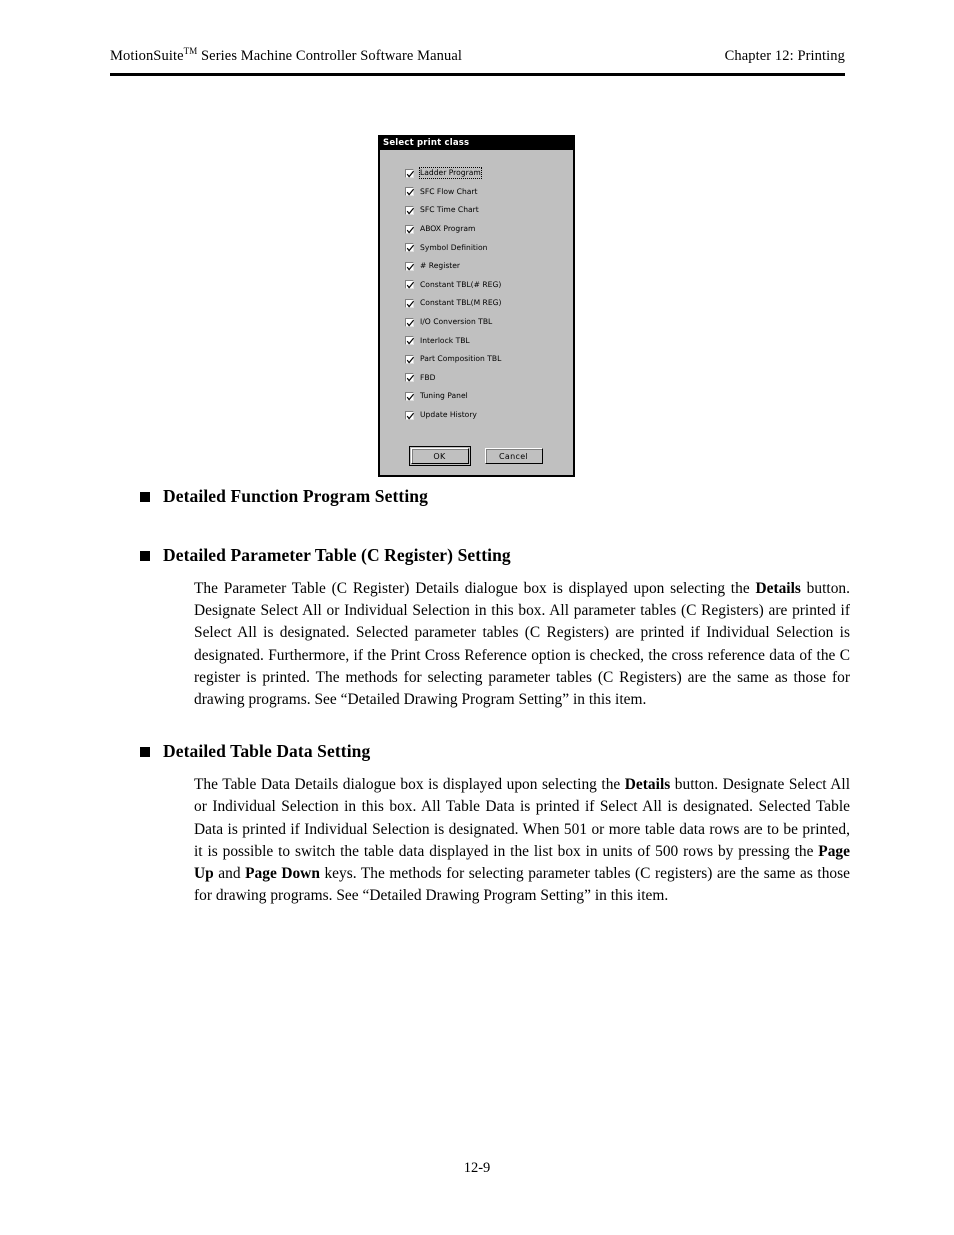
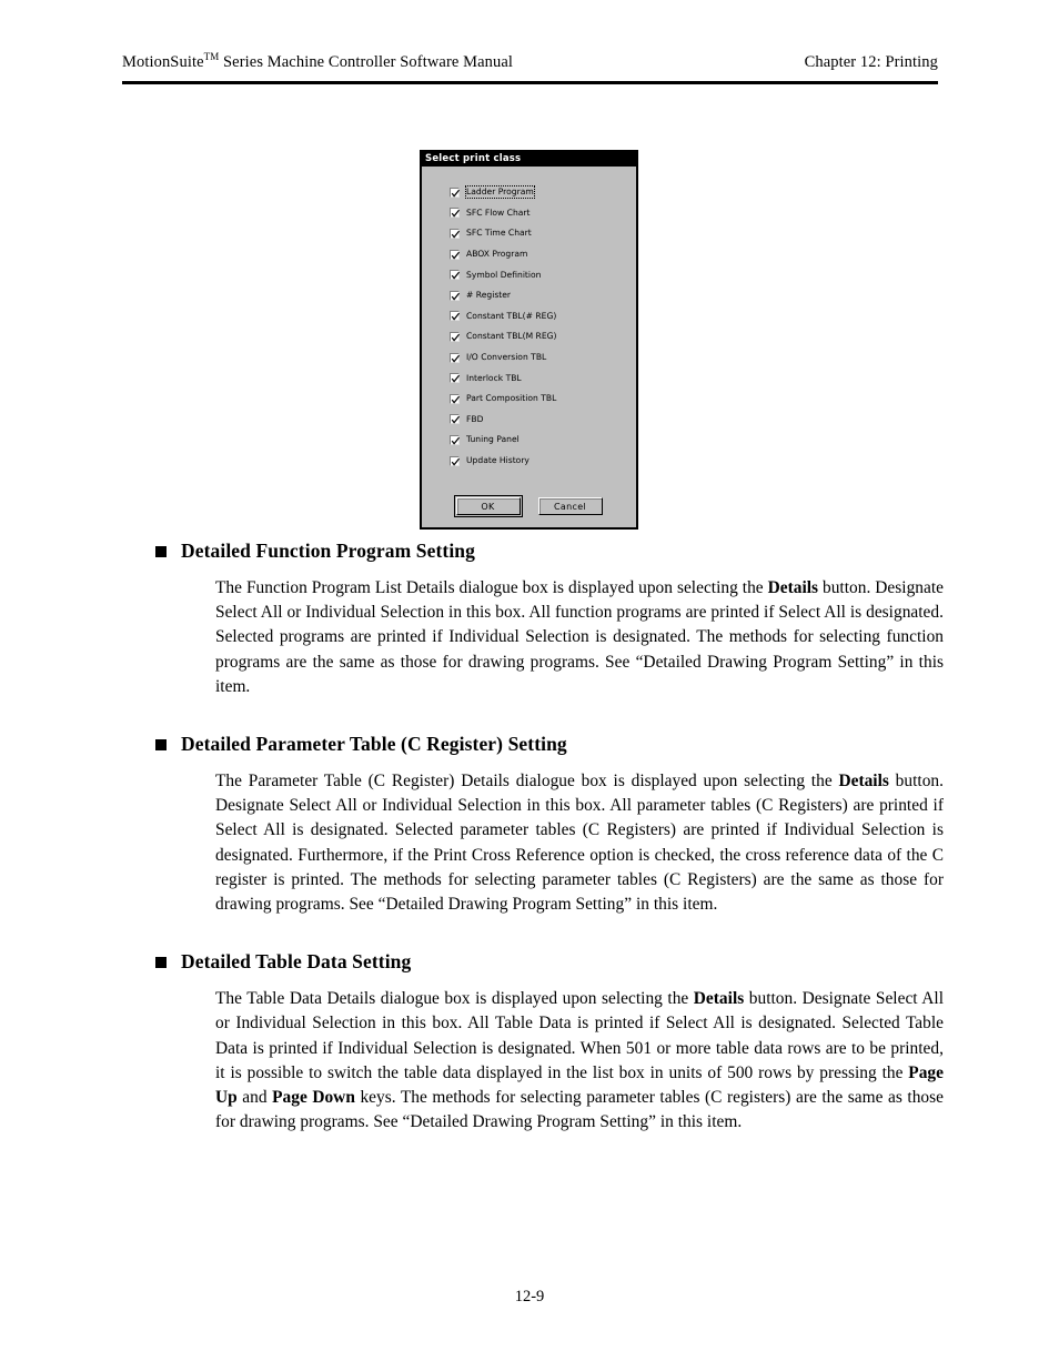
  MotionSuiteTM Series Machine Controller Software Manual
  Chapter 12: Printing
  Select print class
  Ladder Program
  SFC Flow Chart
  SFC Time Chart
  ABOX Program
  Symbol Definition
  # Register
  Constant TBL(# REG)
  Constant TBL(M REG)
  I/O Conversion TBL
  Interlock TBL
  Part Composition TBL
  FBD
  Tuning Panel
  Update History
  OK
  Cancel
  Detailed Function Program Setting
+ The Function Program List Details dialogue box is displayed upon selecting the Details button. Designate Select All or Individual Selection in this box. All function programs are printed if Select All is designated. Selected programs are printed if Individual Selection is designated. The methods for selecting function programs are the same as those for drawing programs. See “Detailed Drawing Program Setting” in this item.
  Detailed Parameter Table (C Register) Setting
  The Parameter Table (C Register) Details dialogue box is displayed upon selecting the Details button. Designate Select All or Individual Selection in this box. All parameter tables (C Registers) are printed if Select All is designated. Selected parameter tables (C Registers) are printed if Individual Selection is designated. Furthermore, if the Print Cross Reference option is checked, the cross reference data of the C register is printed. The methods for selecting parameter tables (C Registers) are the same as those for drawing programs. See “Detailed Drawing Program Setting” in this item.
  Detailed Table Data Setting
  The Table Data Details dialogue box is displayed upon selecting the Details button. Designate Select All or Individual Selection in this box. All Table Data is printed if Select All is designated. Selected Table Data is printed if Individual Selection is designated. When 501 or more table data rows are to be printed, it is possible to switch the table data displayed in the list box in units of 500 rows by pressing the Page Up and Page Down keys. The methods for selecting parameter tables (C registers) are the same as those for drawing programs. See “Detailed Drawing Program Setting” in this item.
  12-9
